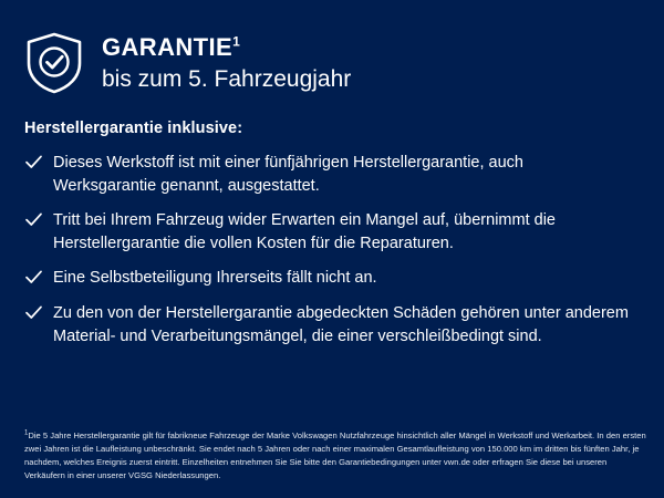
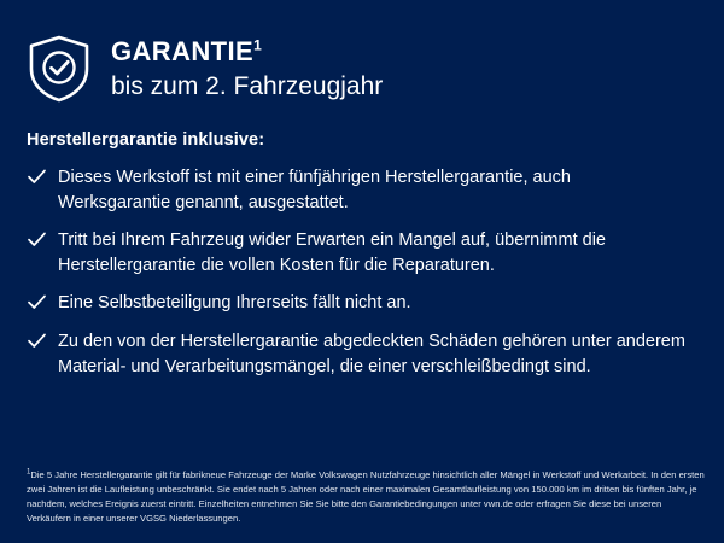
  GARANTIE1
- bis zum 5. Fahrzeugjahr
+ bis zum 2. Fahrzeugjahr
  Herstellergarantie inklusive:
  Dieses Werkstoff ist mit einer fünfjährigen Herstellergarantie, auch Werksgarantie genannt, ausgestattet.
  Tritt bei Ihrem Fahrzeug wider Erwarten ein Mangel auf, übernimmt die Herstellergarantie die vollen Kosten für die Reparaturen.
  Eine Selbstbeteiligung Ihrerseits fällt nicht an.
  Zu den von der Herstellergarantie abgedeckten Schäden gehören unter anderem Material- und Verarbeitungsmängel, die einer verschleißbedingt sind.
  Die 5 Jahre Herstellergarantie gilt für fabrikneue Fahrzeuge der Marke Volkswagen Nutzfahrzeuge hinsichtlich aller Mängel in Werkstoff und Werkarbeit. In den ersten zwei Jahren ist die Laufleistung unbeschränkt. Sie endet nach 5 Jahren oder nach einer maximalen Gesamtlaufleistung von 150.000 km im dritten bis fünften Jahr, je nachdem, welches Ereignis zuerst eintritt. Einzelheiten entnehmen Sie Sie bitte den Garantiebedingungen unter vwn.de oder erfragen Sie diese bei unseren Verkäufern in einer unserer VGSG Niederlassungen.
